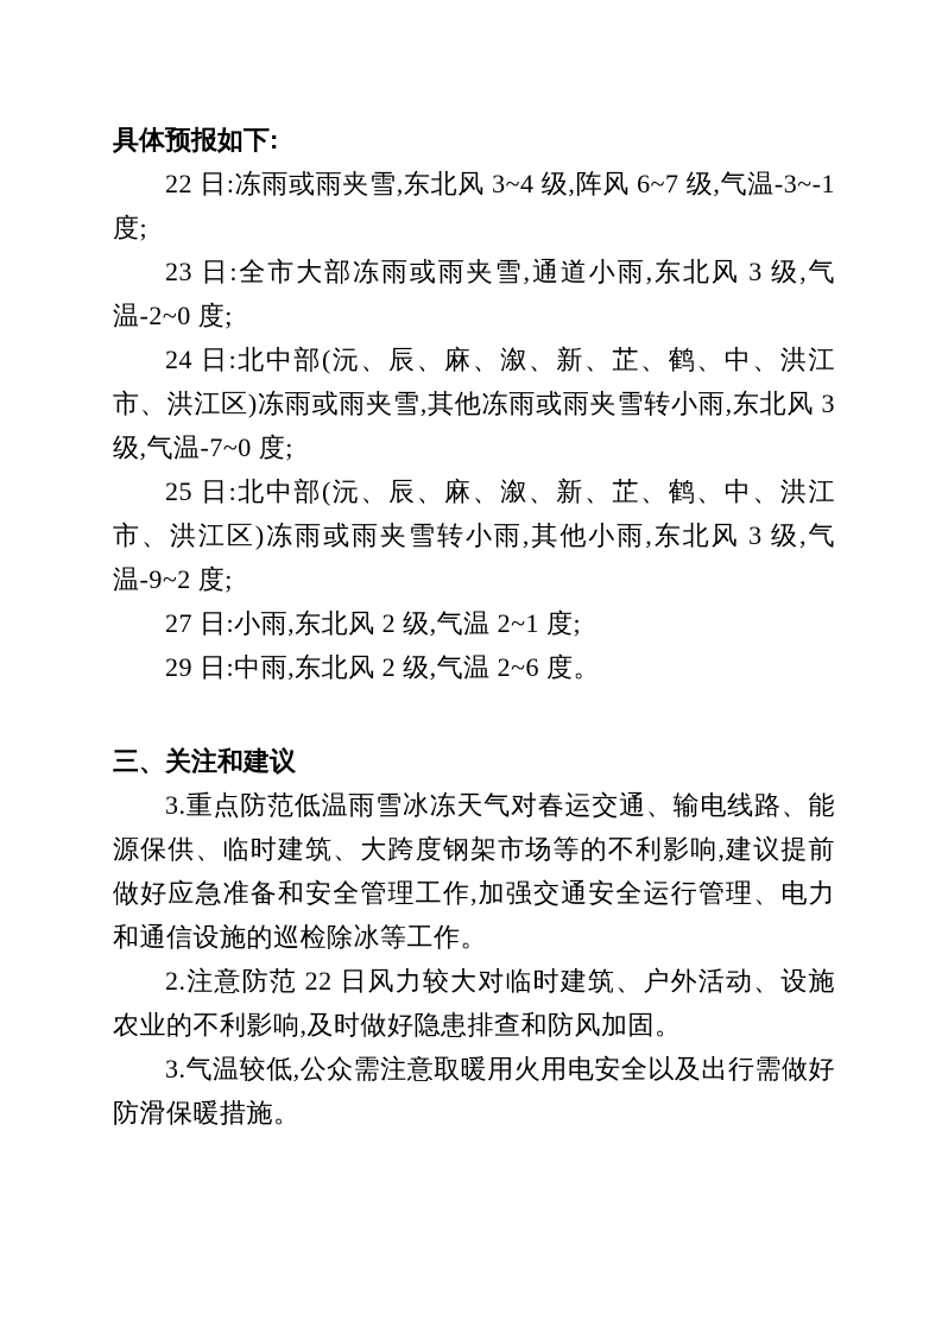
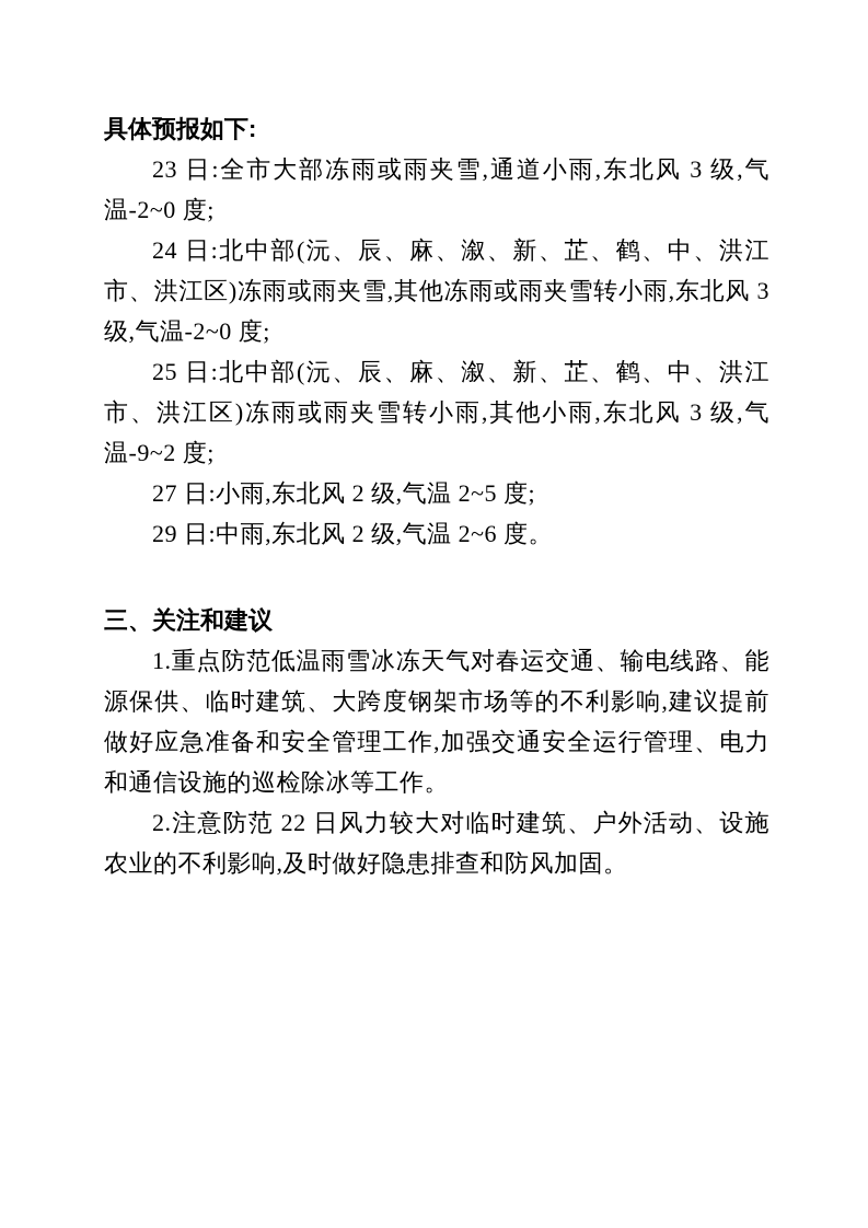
  具体预报如下:
- 22 日:冻雨或雨夹雪,东北风 3~4 级,阵风 6~7 级,气温-3~-1 度;
  23 日:全市大部冻雨或雨夹雪,通道小雨,东北风 3 级,气温-2~0 度;
- 24 日:北中部(沅、辰、麻、溆、新、芷、鹤、中、洪江市、洪江区)冻雨或雨夹雪,其他冻雨或雨夹雪转小雨,东北风 3 级,气温-7~0 度;
+ 24 日:北中部(沅、辰、麻、溆、新、芷、鹤、中、洪江市、洪江区)冻雨或雨夹雪,其他冻雨或雨夹雪转小雨,东北风 3 级,气温-2~0 度;
  25 日:北中部(沅、辰、麻、溆、新、芷、鹤、中、洪江市、洪江区)冻雨或雨夹雪转小雨,其他小雨,东北风 3 级,气温-9~2 度;
- 27 日:小雨,东北风 2 级,气温 2~1 度;
+ 27 日:小雨,东北风 2 级,气温 2~5 度;
  29 日:中雨,东北风 2 级,气温 2~6 度。
  三、关注和建议
- 3.重点防范低温雨雪冰冻天气对春运交通、输电线路、能源保供、临时建筑、大跨度钢架市场等的不利影响,建议提前做好应急准备和安全管理工作,加强交通安全运行管理、电力和通信设施的巡检除冰等工作。
+ 1.重点防范低温雨雪冰冻天气对春运交通、输电线路、能源保供、临时建筑、大跨度钢架市场等的不利影响,建议提前做好应急准备和安全管理工作,加强交通安全运行管理、电力和通信设施的巡检除冰等工作。
  2.注意防范 22 日风力较大对临时建筑、户外活动、设施农业的不利影响,及时做好隐患排查和防风加固。
- 3.气温较低,公众需注意取暖用火用电安全以及出行需做好防滑保暖措施。
